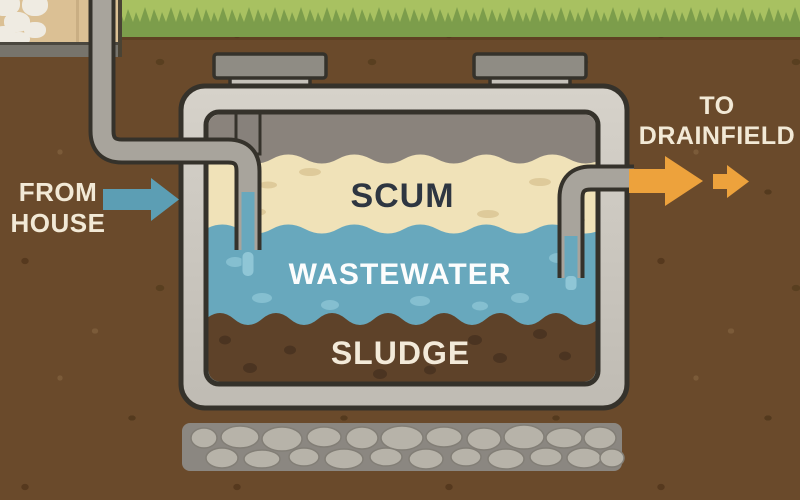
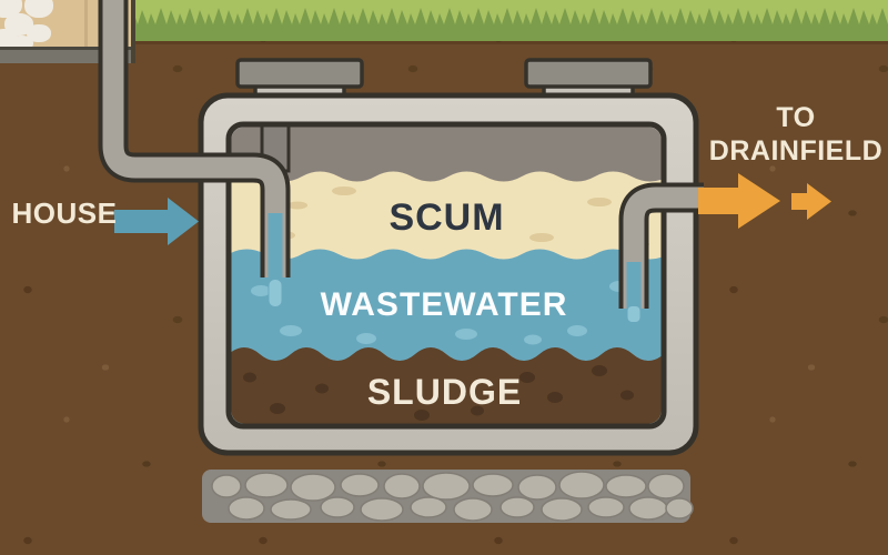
- FROM
  HOUSE
  TO
  DRAINFIELD
  SCUM
  WASTEWATER
  SLUDGE
